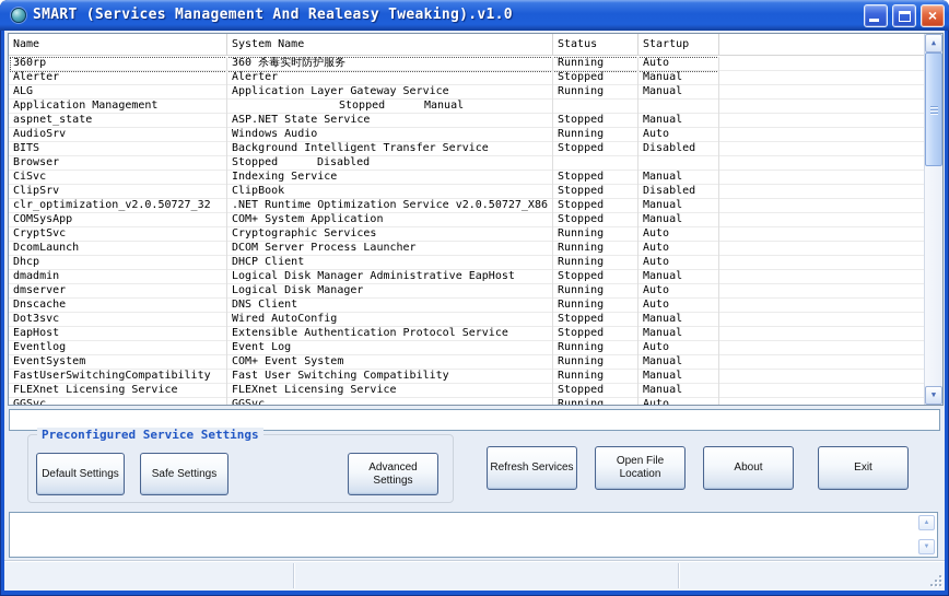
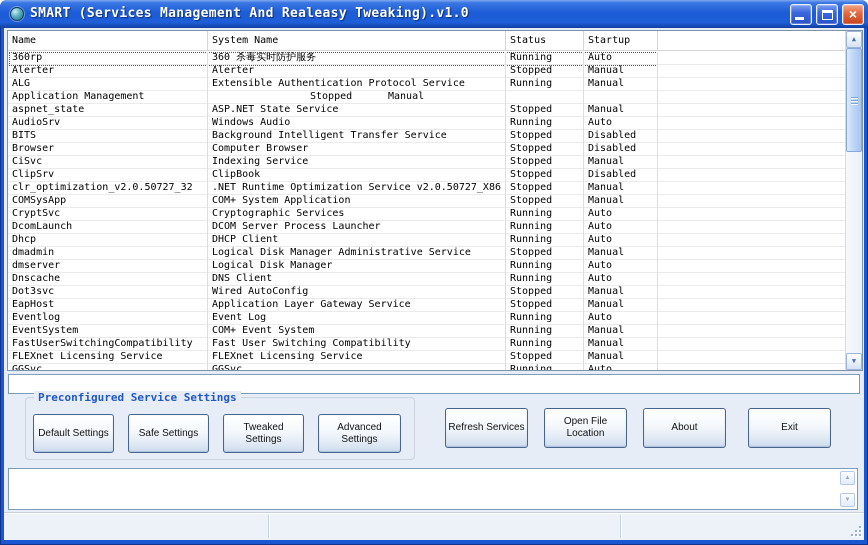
  SMART (Services Management And Realeasy Tweaking).v1.0
  ×
  Name
  System Name
  Status
  Startup
  360rp
  360 杀毒实时防护服务
  Running
  Auto
  Alerter
  Alerter
  Stopped
  Manual
  ALG
- Application Layer Gateway Service
+ Extensible Authentication Protocol Service
  Running
  Manual
  Application Management
  Stopped
  Manual
  aspnet_state
  ASP.NET State Service
  Stopped
  Manual
  AudioSrv
  Windows Audio
  Running
  Auto
  BITS
  Background Intelligent Transfer Service
  Stopped
  Disabled
  Browser
+ Computer Browser
  Stopped
  Disabled
  CiSvc
  Indexing Service
  Stopped
  Manual
  ClipSrv
  ClipBook
  Stopped
  Disabled
  clr_optimization_v2.0.50727_32
  .NET Runtime Optimization Service v2.0.50727_X86
  Stopped
  Manual
  COMSysApp
  COM+ System Application
  Stopped
  Manual
  CryptSvc
  Cryptographic Services
  Running
  Auto
  DcomLaunch
  DCOM Server Process Launcher
  Running
  Auto
  Dhcp
  DHCP Client
  Running
  Auto
  dmadmin
- Logical Disk Manager Administrative EapHost
+ Logical Disk Manager Administrative Service
  Stopped
  Manual
  dmserver
  Logical Disk Manager
  Running
  Auto
  Dnscache
  DNS Client
  Running
  Auto
  Dot3svc
  Wired AutoConfig
  Stopped
  Manual
  EapHost
- Extensible Authentication Protocol Service
+ Application Layer Gateway Service
  Stopped
  Manual
  Eventlog
  Event Log
  Running
  Auto
  EventSystem
  COM+ Event System
  Running
  Manual
  FastUserSwitchingCompatibility
  Fast User Switching Compatibility
  Running
  Manual
  FLEXnet Licensing Service
  FLEXnet Licensing Service
  Stopped
  Manual
  GGSvc
  GGSvc
  Running
  Auto
  ▲
  ▼
  Preconfigured Service Settings
  Default Settings
  Safe Settings
+ Tweaked Settings
  Advanced Settings
  Refresh Services
  Open File Location
  About
  Exit
